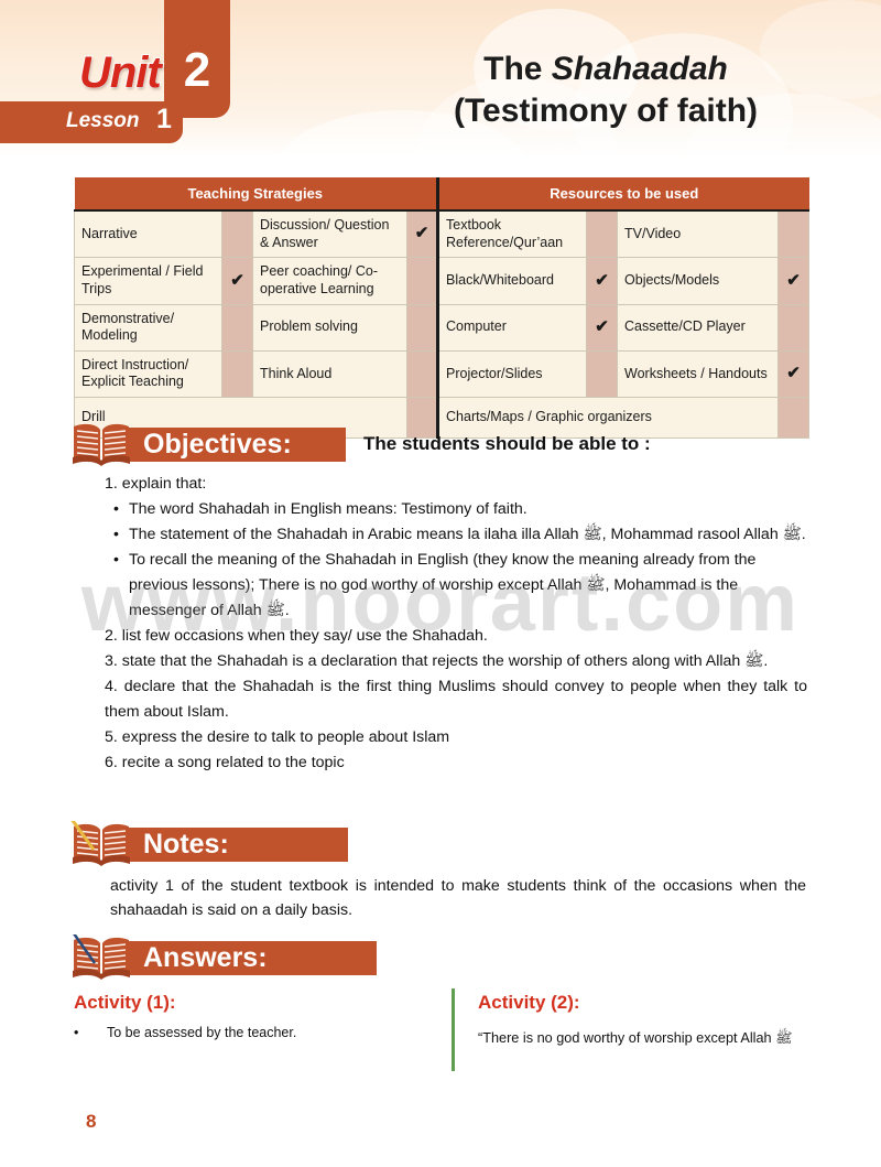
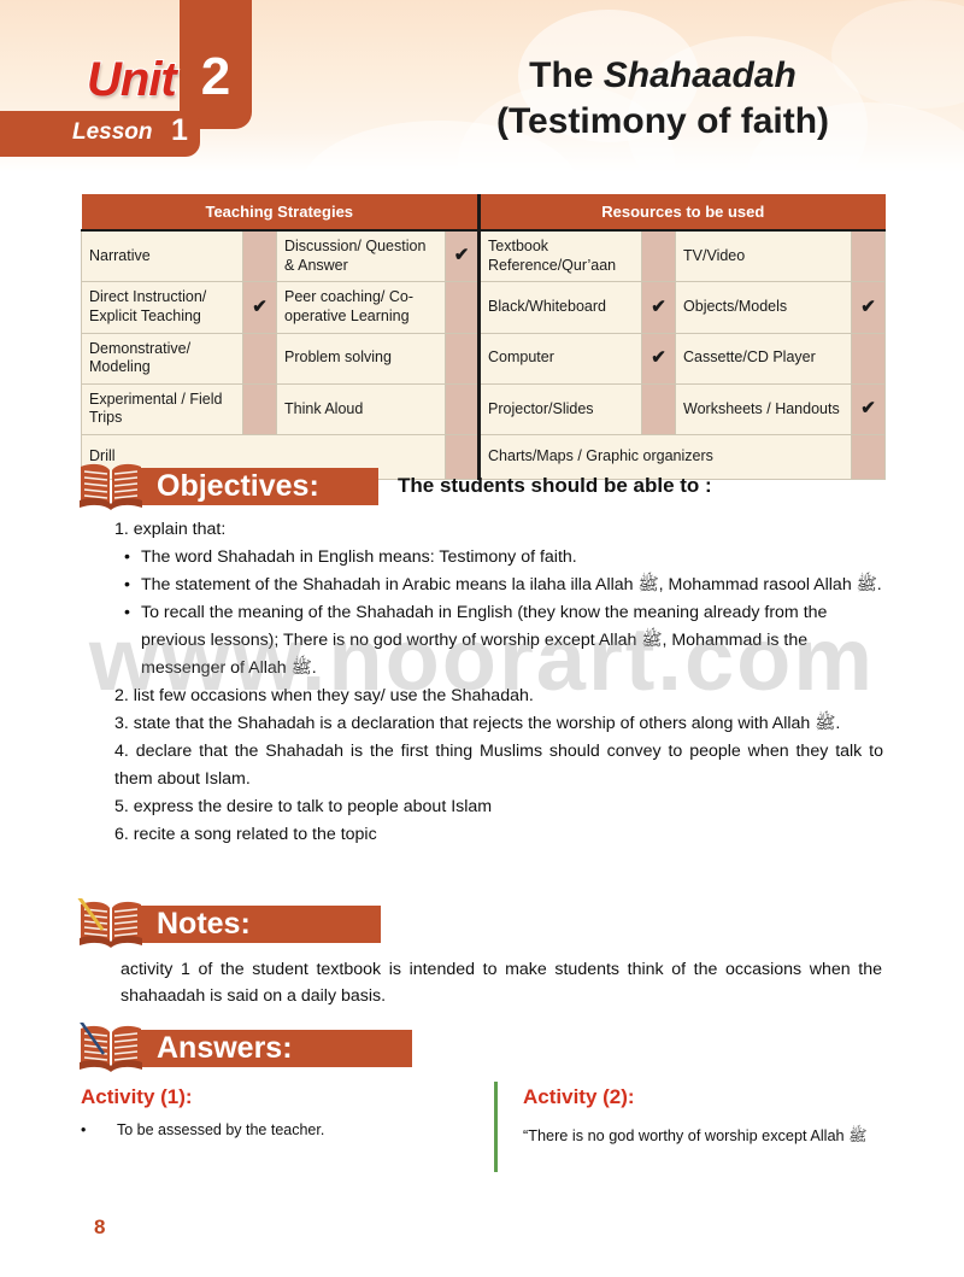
  Unit
  2
  Lesson
  1
  The Shahaadah
  (Testimony of faith)
  Teaching Strategies	Resources to be used
  Narrative		Discussion/ Question & Answer	✔	Textbook Reference/Qur’aan		TV/Video
- Experimental / Field Trips	✔	Peer coaching/ Co-operative Learning		Black/Whiteboard	✔	Objects/Models	✔
+ Direct Instruction/ Explicit Teaching	✔	Peer coaching/ Co-operative Learning		Black/Whiteboard	✔	Objects/Models	✔
  Demonstrative/ Modeling		Problem solving		Computer	✔	Cassette/CD Player
- Direct Instruction/ Explicit Teaching		Think Aloud		Projector/Slides		Worksheets / Handouts	✔
+ Experimental / Field Trips		Think Aloud		Projector/Slides		Worksheets / Handouts	✔
  Drill		Charts/Maps / Graphic organizers
  Objectives:
  The students should be able to :
  1. explain that:
  The word Shahadah in English means: Testimony of faith.
  The statement of the Shahadah in Arabic means la ilaha illa Allah ﷺ, Mohammad rasool Allah ﷺ.
  To recall the meaning of the Shahadah in English (they know the meaning already from the previous lessons); There is no god worthy of worship except Allah ﷺ, Mohammad is the messenger of Allah ﷺ.
  2. list few occasions when they say/ use the Shahadah.
  3. state that the Shahadah is a declaration that rejects the worship of others along with Allah ﷺ.
  4. declare that the Shahadah is the first thing Muslims should convey to people when they talk to them about Islam.
  5. express the desire to talk to people about Islam
  6. recite a song related to the topic
  Notes:
  activity 1 of the student textbook is intended to make students think of the occasions when the shahaadah is said on a daily basis.
  Answers:
  Activity (1):
  • To be assessed by the teacher.
  Activity (2):
  “There is no god worthy of worship except Allah ﷺ
  8
  www.noorart.com
